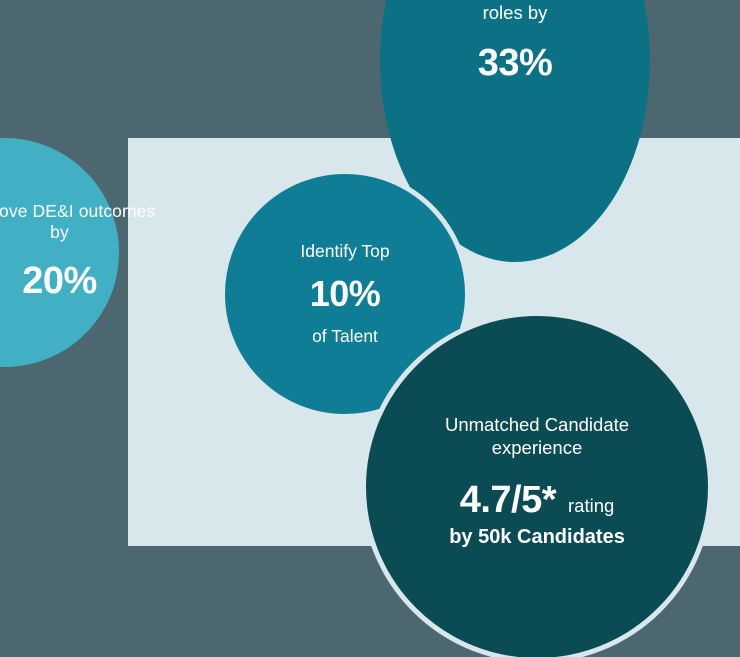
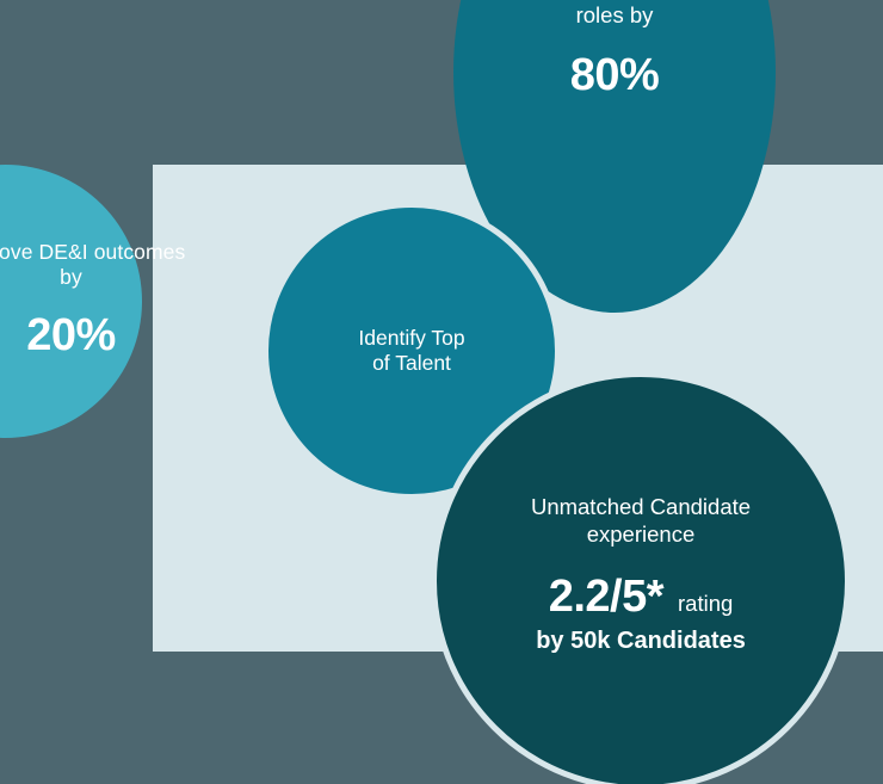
- 33%
+ 80%
  ove DE&I outcomes by
  20%
  Identify Top
- 10%
  of Talent
  Unmatched Candidate experience
- 4.7/5*
+ 2.2/5*
  rating
  by 50k Candidates
